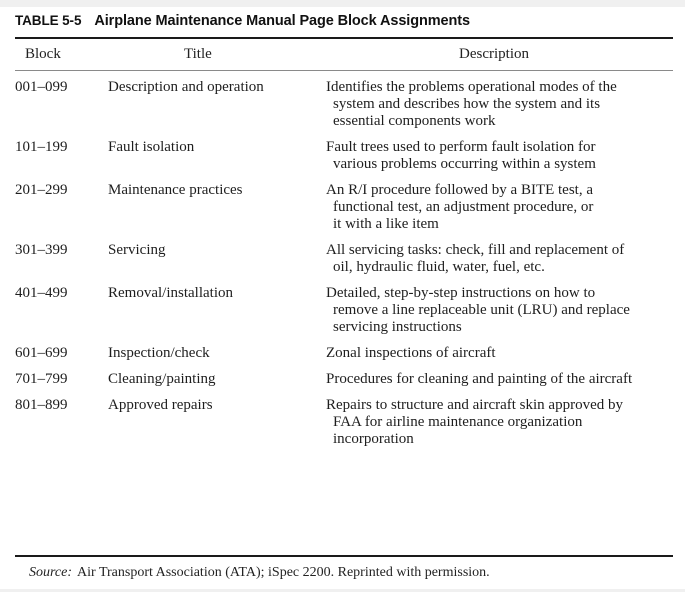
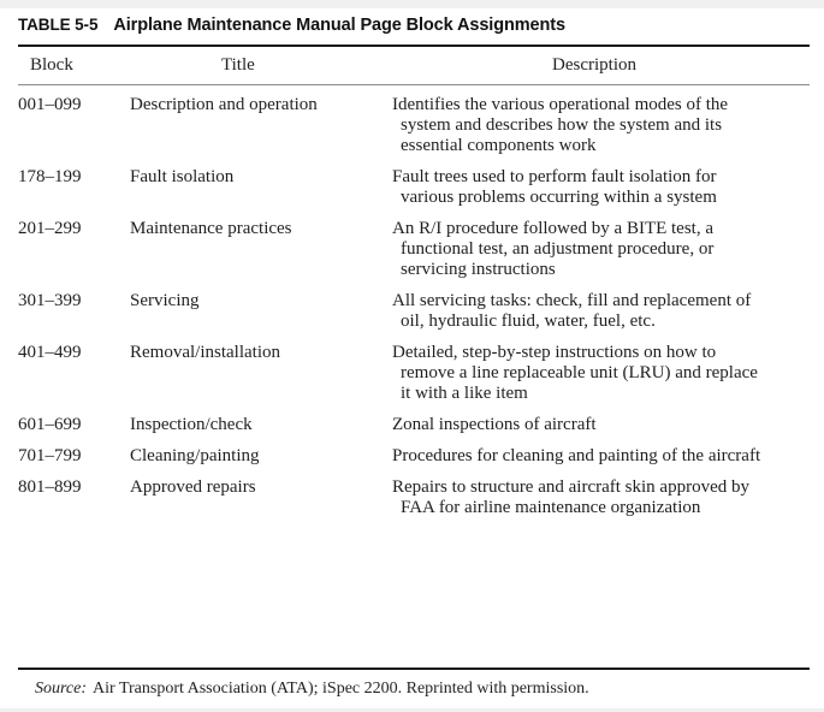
  TABLE 5-5 Airplane Maintenance Manual Page Block Assignments
  Block
  Title
  Description
  001–099
  Description and operation
- Identifies the problems operational modes of the
+ Identifies the various operational modes of the
  system and describes how the system and its
  essential components work
- 101–199
+ 178–199
  Fault isolation
  Fault trees used to perform fault isolation for
  various problems occurring within a system
  201–299
  Maintenance practices
  An R/I procedure followed by a BITE test, a
  functional test, an adjustment procedure, or
- it with a like item
+ servicing instructions
  301–399
  Servicing
  All servicing tasks: check, fill and replacement of
  oil, hydraulic fluid, water, fuel, etc.
  401–499
  Removal/installation
  Detailed, step-by-step instructions on how to
  remove a line replaceable unit (LRU) and replace
- servicing instructions
+ it with a like item
  601–699
  Inspection/check
  Zonal inspections of aircraft
  701–799
  Cleaning/painting
  Procedures for cleaning and painting of the aircraft
  801–899
  Approved repairs
  Repairs to structure and aircraft skin approved by
  FAA for airline maintenance organization
- incorporation
  Source: Air Transport Association (ATA); iSpec 2200. Reprinted with permission.
